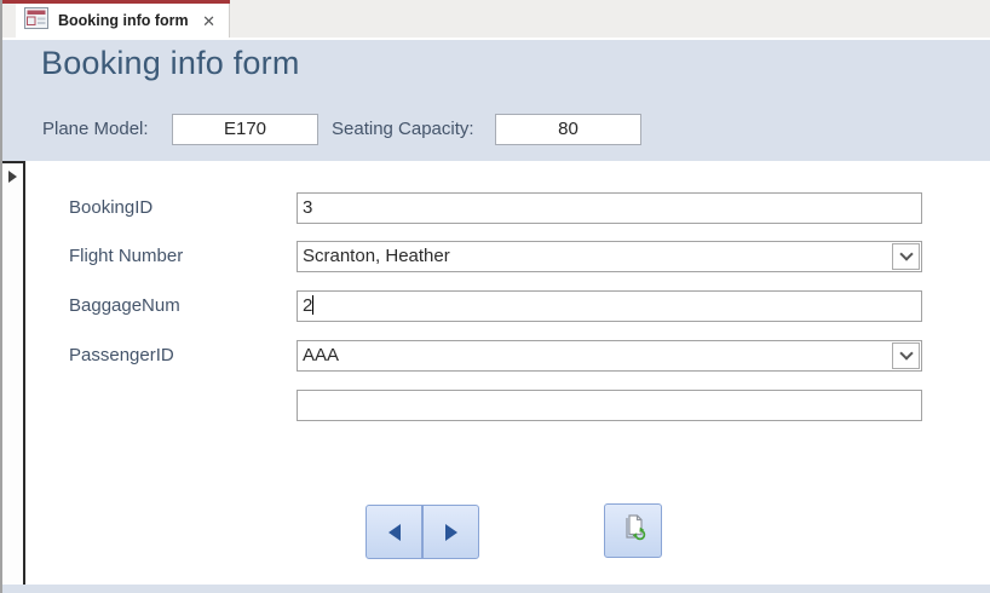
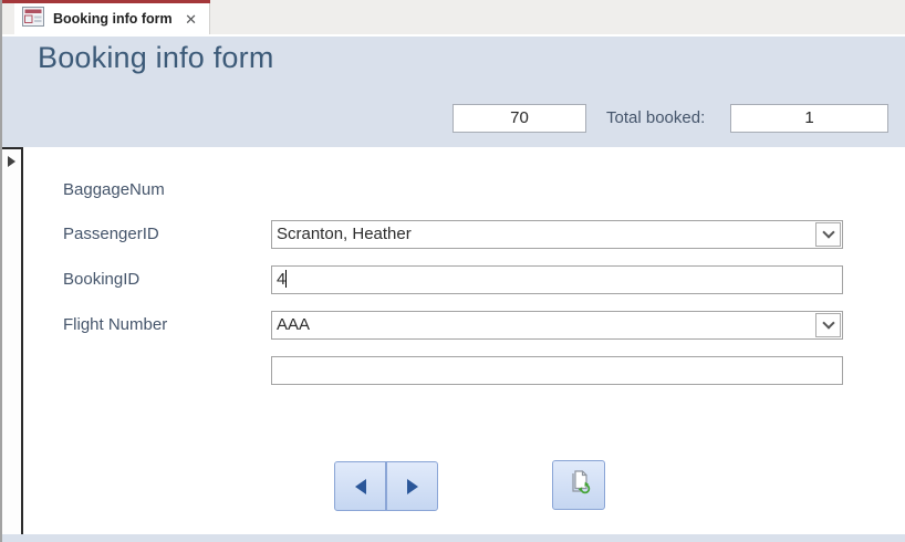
  Booking info form
  ✕
  Booking info form
- Plane Model:
- E170
- Seating Capacity:
- 80
+ 70
+ Total booked:
+ 1
- BookingID
+ BaggageNum
- 3
- Flight Number
+ PassengerID
  Scranton, Heather
- BaggageNum
+ BookingID
- 2
+ 4
- PassengerID
+ Flight Number
  AAA
